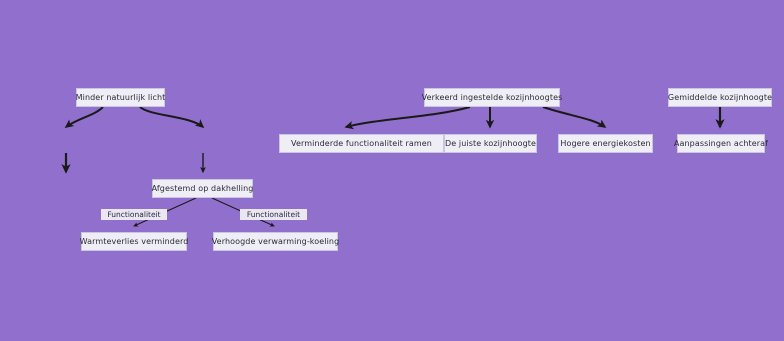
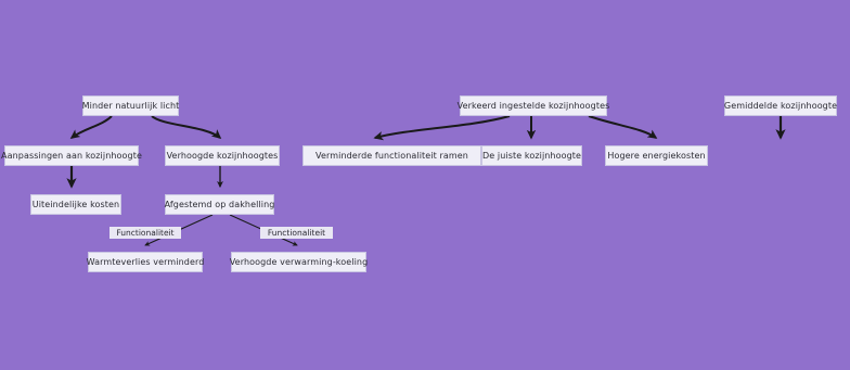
  Minder natuurlijk licht
+ Aanpassingen aan kozijnhoogte
+ Verhoogde kozijnhoogtes
+ Uiteindelijke kosten
  Afgestemd op dakhelling
  Warmteverlies verminderd
  Verhoogde verwarming-koeling
  Verkeerd ingestelde kozijnhoogtes
  Verminderde functionaliteit ramen
  De juiste kozijnhoogte
  Hogere energiekosten
  Gemiddelde kozijnhoogte
- Aanpassingen achteraf
  Functionaliteit
  Functionaliteit
